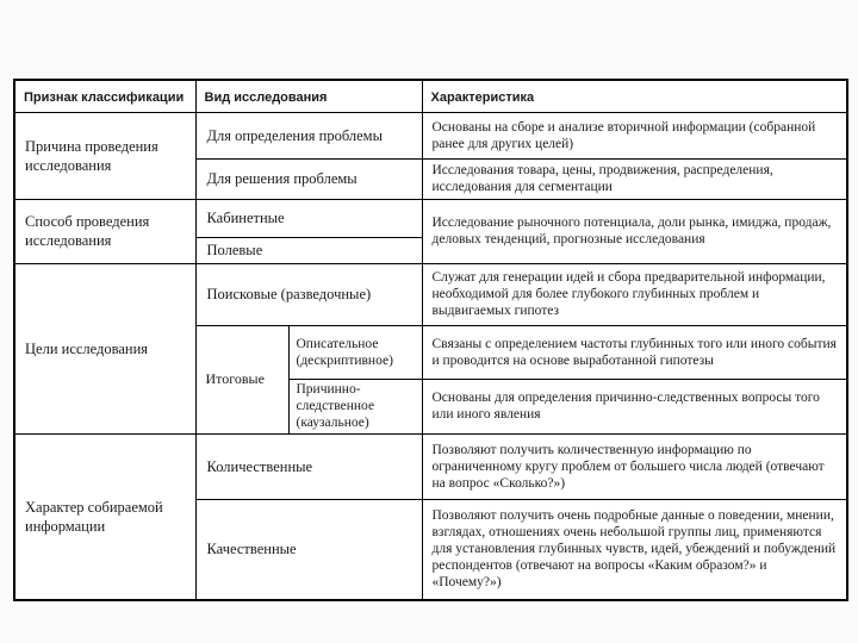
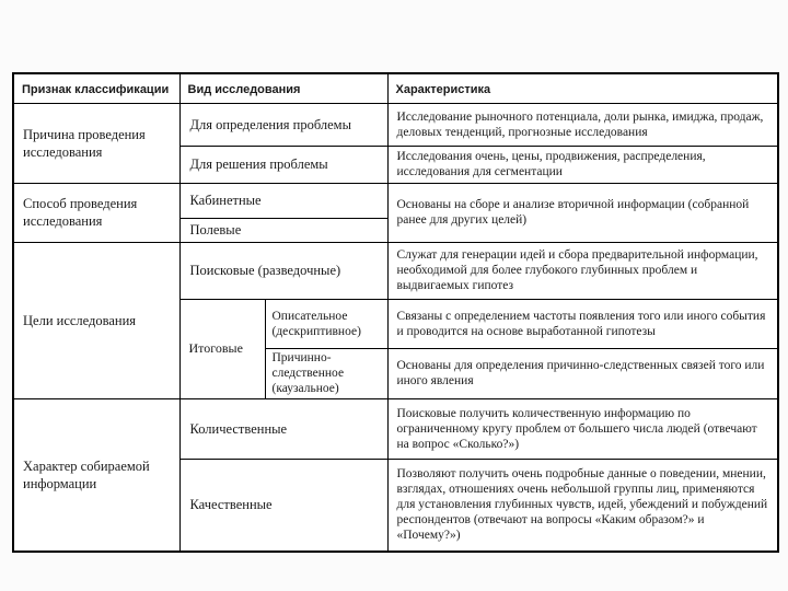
  Признак классификации	Вид исследования	Характеристика
- Причина проведения исследования	Для определения проблемы	Основаны на сборе и анализе вторичной информации (собранной ранее для других целей)
+ Причина проведения исследования	Для определения проблемы	Исследование рыночного потенциала, доли рынка, имиджа, продаж, деловых тенденций, прогнозные исследования
- Для решения проблемы	Исследования товара, цены, продвижения, распределения, исследования для сегментации
+ Для решения проблемы	Исследования очень, цены, продвижения, распределения, исследования для сегментации
- Способ проведения исследования	Кабинетные	Исследование рыночного потенциала, доли рынка, имиджа, продаж, деловых тенденций, прогнозные исследования
+ Способ проведения исследования	Кабинетные	Основаны на сборе и анализе вторичной информации (собранной ранее для других целей)
  Полевые
  Цели исследования	Поисковые (разведочные)	Служат для генерации идей и сбора предварительной информации, необходимой для более глубокого глубинных проблем и выдвигаемых гипотез
- Итоговые	Описательное (дескриптивное)	Связаны с определением частоты глубинных того или иного события и проводится на основе выработанной гипотезы
+ Итоговые	Описательное (дескриптивное)	Связаны с определением частоты появления того или иного события и проводится на основе выработанной гипотезы
- Причинно-следственное (каузальное)	Основаны для определения причинно-следственных вопросы того или иного явления
+ Причинно-следственное (каузальное)	Основаны для определения причинно-следственных связей того или иного явления
- Характер собираемой информации	Количественные	Позволяют получить количественную информацию по ограниченному кругу проблем от большего числа людей (отвечают на вопрос «Сколько?»)
+ Характер собираемой информации	Количественные	Поисковые получить количественную информацию по ограниченному кругу проблем от большего числа людей (отвечают на вопрос «Сколько?»)
  Качественные	Позволяют получить очень подробные данные о поведении, мнении, взглядах, отношениях очень небольшой группы лиц, применяются для установления глубинных чувств, идей, убеждений и побуждений респондентов (отвечают на вопросы «Каким образом?» и «Почему?»)
